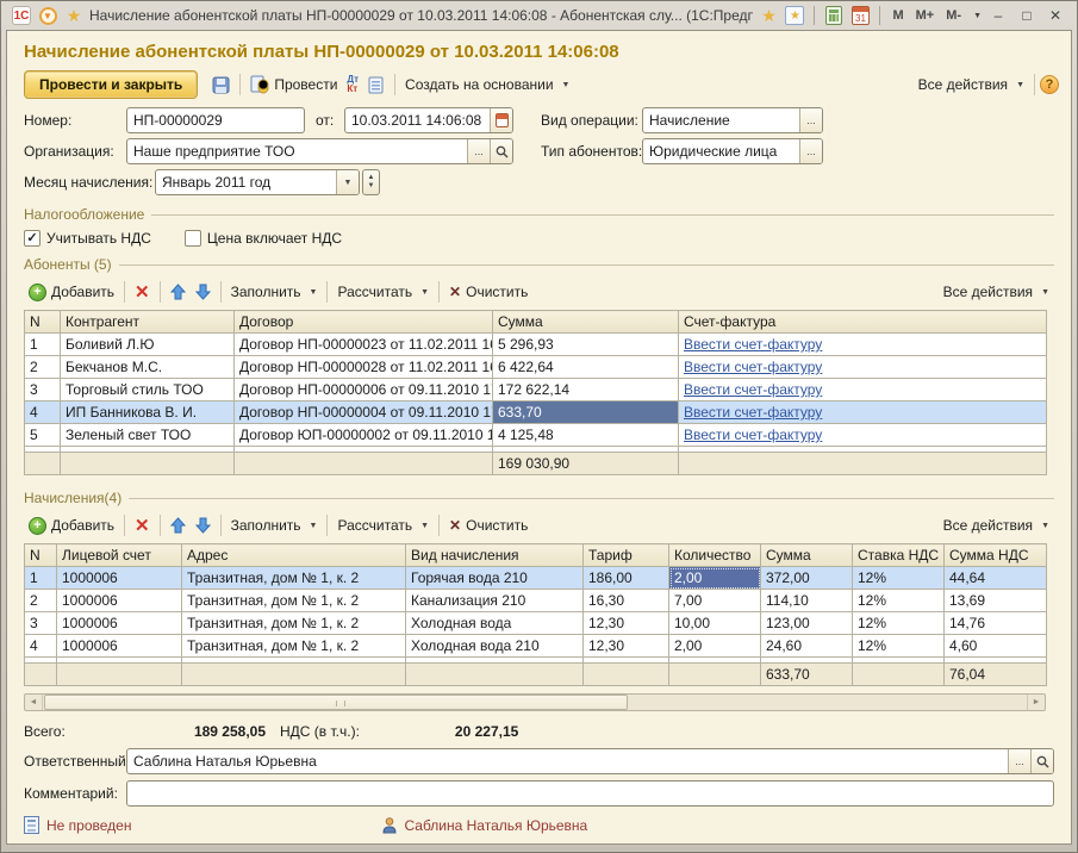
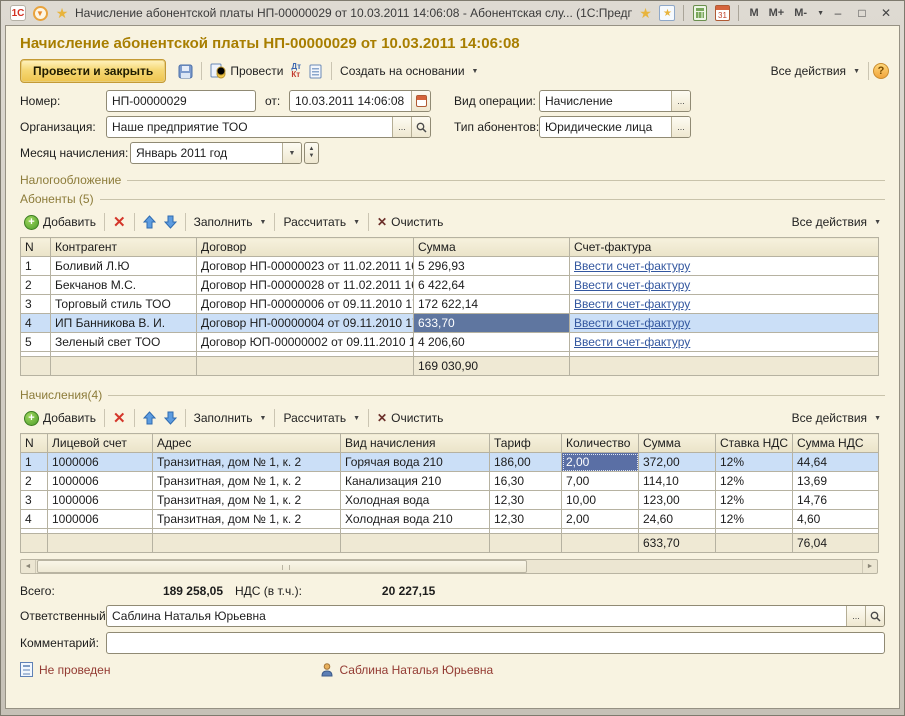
  1С
  ▼
  ★
  Начисление абонентской платы НП-00000029 от 10.03.2011 14:06:08 - Абонентская слу... (1С:Предп
  ★
  ★
  31
  M
  M+
  M-
  –
  □
  ✕
  Начисление абонентской платы НП-00000029 от 10.03.2011 14:06:08
  Провести и закрыть
  Провести
  Дт
  Кт
  Создать на основании
  Все действия
  ?
  Номер:
  НП-00000029
  от:
  10.03.2011 14:06:08
  Вид операции:
  Начисление
  ...
  Организация:
  Наше предприятие ТОО
  ...
  Тип абонентов:
  Юридические лица
  ...
  Месяц начисления:
  Январь 2011 год
  Налогообложение
- Учитывать НДС
- Цена включает НДС
  Абоненты (5)
  +
  Добавить
  ✕
  Заполнить
  Рассчитать
  ✕
  Очистить
  Все действия
  N	Контрагент	Договор	Сумма	Счет-фактура
  1	Боливий Л.Ю	Договор НП-00000023 от 11.02.2011 1	5 296,93	Ввести счет-фактуру
  2	Бекчанов М.С.	Договор НП-00000028 от 11.02.2011 1	6 422,64	Ввести счет-фактуру
  3	Торговый стиль ТОО	Договор НП-00000006 от 09.11.2010 1	172 622,14	Ввести счет-фактуру
  4	ИП Банникова В. И.	Договор НП-00000004 от 09.11.2010 1	633,70	Ввести счет-фактуру
- 5	Зеленый свет ТОО	Договор ЮП-00000002 от 09.11.2010 1	4 125,48	Ввести счет-фактуру
+ 5	Зеленый свет ТОО	Договор ЮП-00000002 от 09.11.2010 1	4 206,60	Ввести счет-фактуру
  			169 030,90
  Начисления(4)
  +
  Добавить
  ✕
  Заполнить
  Рассчитать
  ✕
  Очистить
  Все действия
  N	Лицевой счет	Адрес	Вид начисления	Тариф	Количество	Сумма	Ставка НДС	Сумма НДС
  1	1000006	Транзитная, дом № 1, к. 2	Горячая вода 210	186,00	2,00	372,00	12%	44,64
  2	1000006	Транзитная, дом № 1, к. 2	Канализация 210	16,30	7,00	114,10	12%	13,69
  3	1000006	Транзитная, дом № 1, к. 2	Холодная вода	12,30	10,00	123,00	12%	14,76
  4	1000006	Транзитная, дом № 1, к. 2	Холодная вода 210	12,30	2,00	24,60	12%	4,60
  						633,70		76,04
  Всего:
  189 258,05
  НДС (в т.ч.):
  20 227,15
  Ответственный
  Саблина Наталья Юрьевна
  ...
  Комментарий:
  Не проведен
  Саблина Наталья Юрьевна
